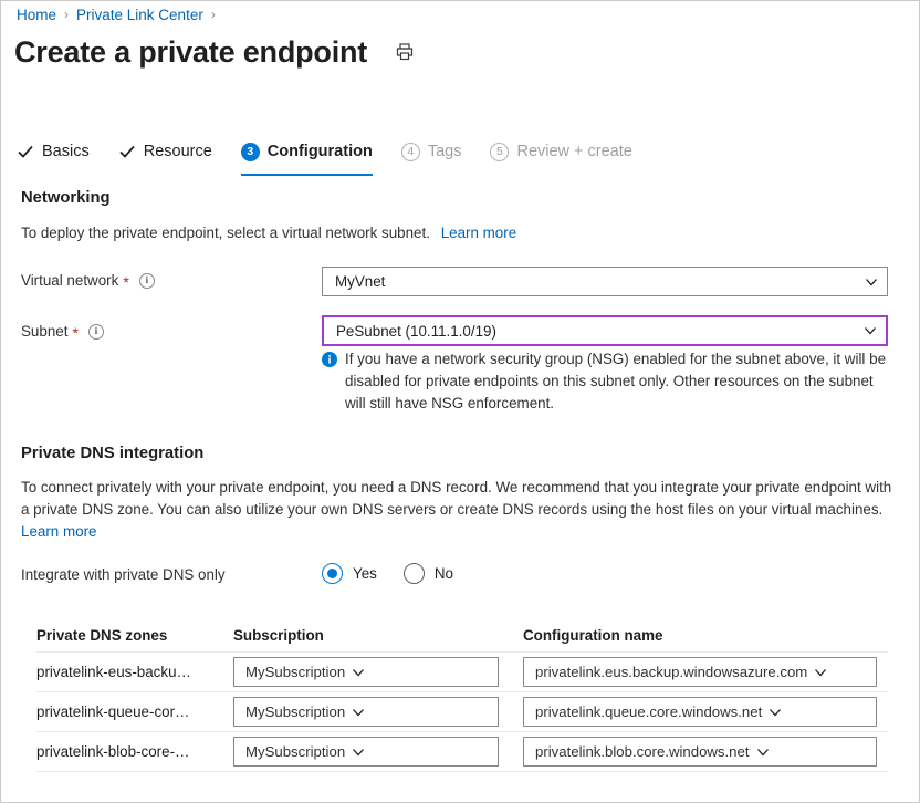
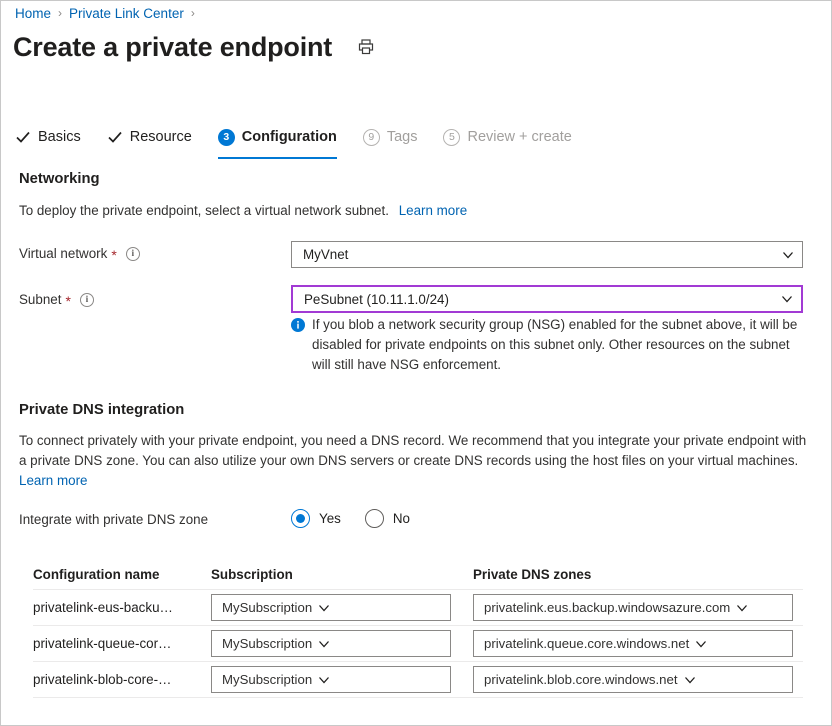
  Home
  ›
  Private Link Center
  ›
  Create a private endpoint
  Basics
  Resource
  3
  Configuration
- 4
+ 9
  Tags
  5
  Review + create
  Networking
  To deploy the private endpoint, select a virtual network subnet. Learn more
  Virtual network
  *
  i
  MyVnet
  Subnet
  *
  i
- PeSubnet (10.11.1.0/19)
+ PeSubnet (10.11.1.0/24)
- If you have a network security group (NSG) enabled for the subnet above, it will be disabled for private endpoints on this subnet only. Other resources on the subnet will still have NSG enforcement.
+ If you blob a network security group (NSG) enabled for the subnet above, it will be disabled for private endpoints on this subnet only. Other resources on the subnet will still have NSG enforcement.
  Private DNS integration
  To connect privately with your private endpoint, you need a DNS record. We recommend that you integrate your private endpoint with a private DNS zone. You can also utilize your own DNS servers or create DNS records using the host files on your virtual machines. Learn more
- Integrate with private DNS only
+ Integrate with private DNS zone
  Yes
  No
- Private DNS zones
+ Configuration name
  Subscription
- Configuration name
+ Private DNS zones
  privatelink-eus-backu…
  MySubscription
  privatelink.eus.backup.windowsazure.com
  privatelink-queue-cor…
  MySubscription
  privatelink.queue.core.windows.net
  privatelink-blob-core-…
  MySubscription
  privatelink.blob.core.windows.net
